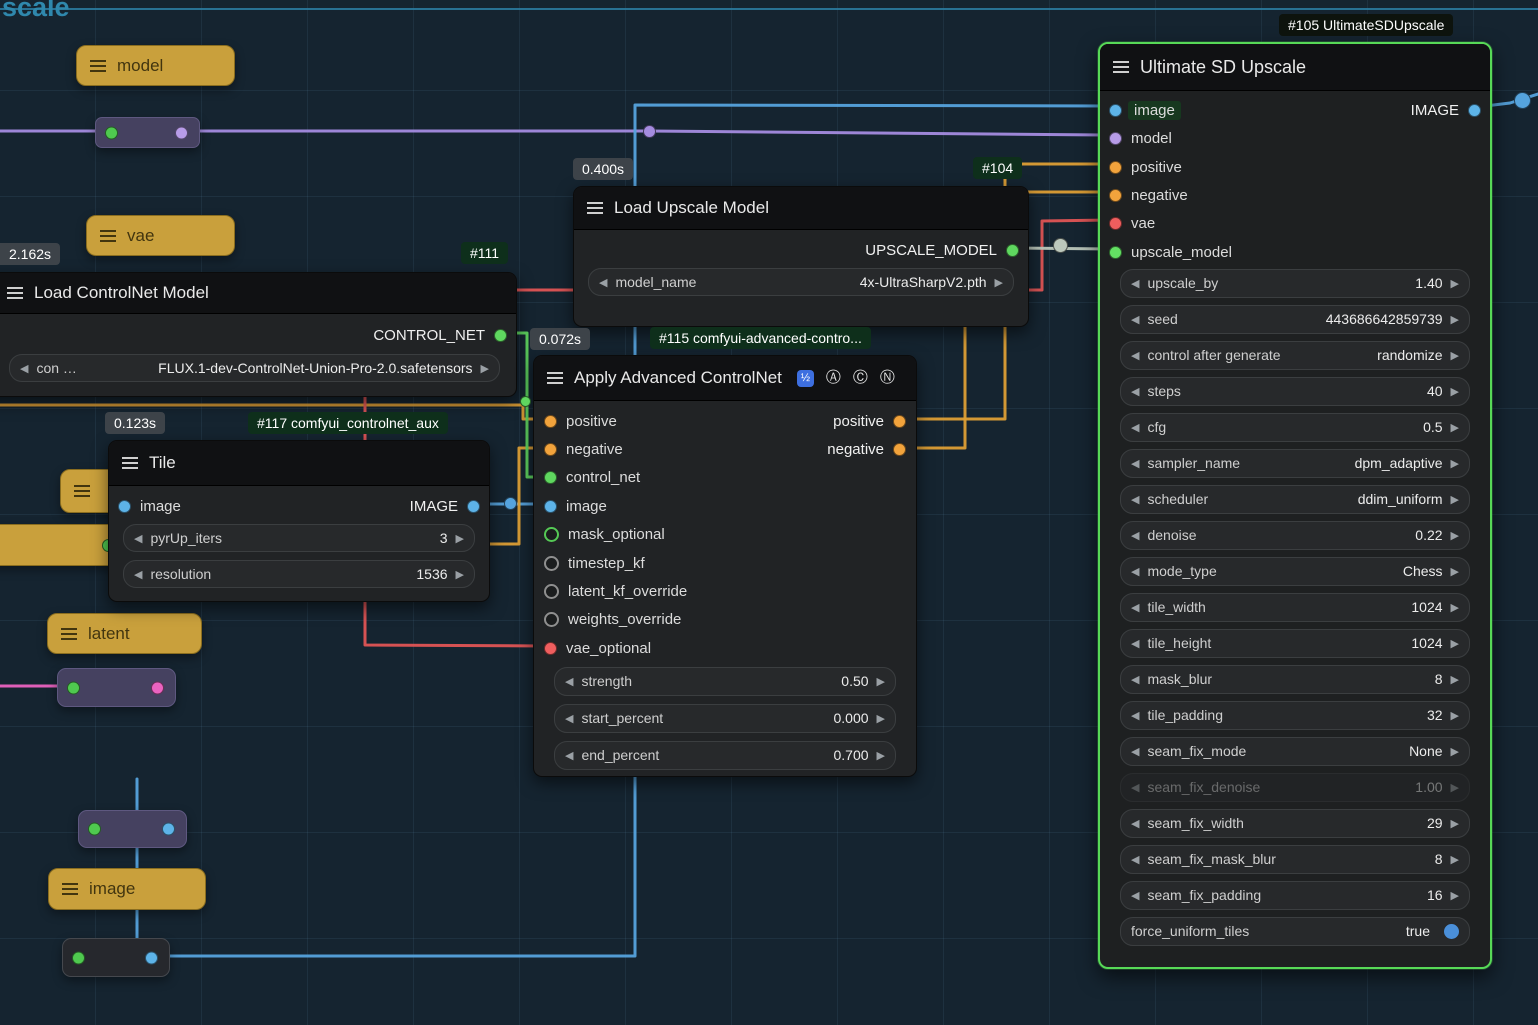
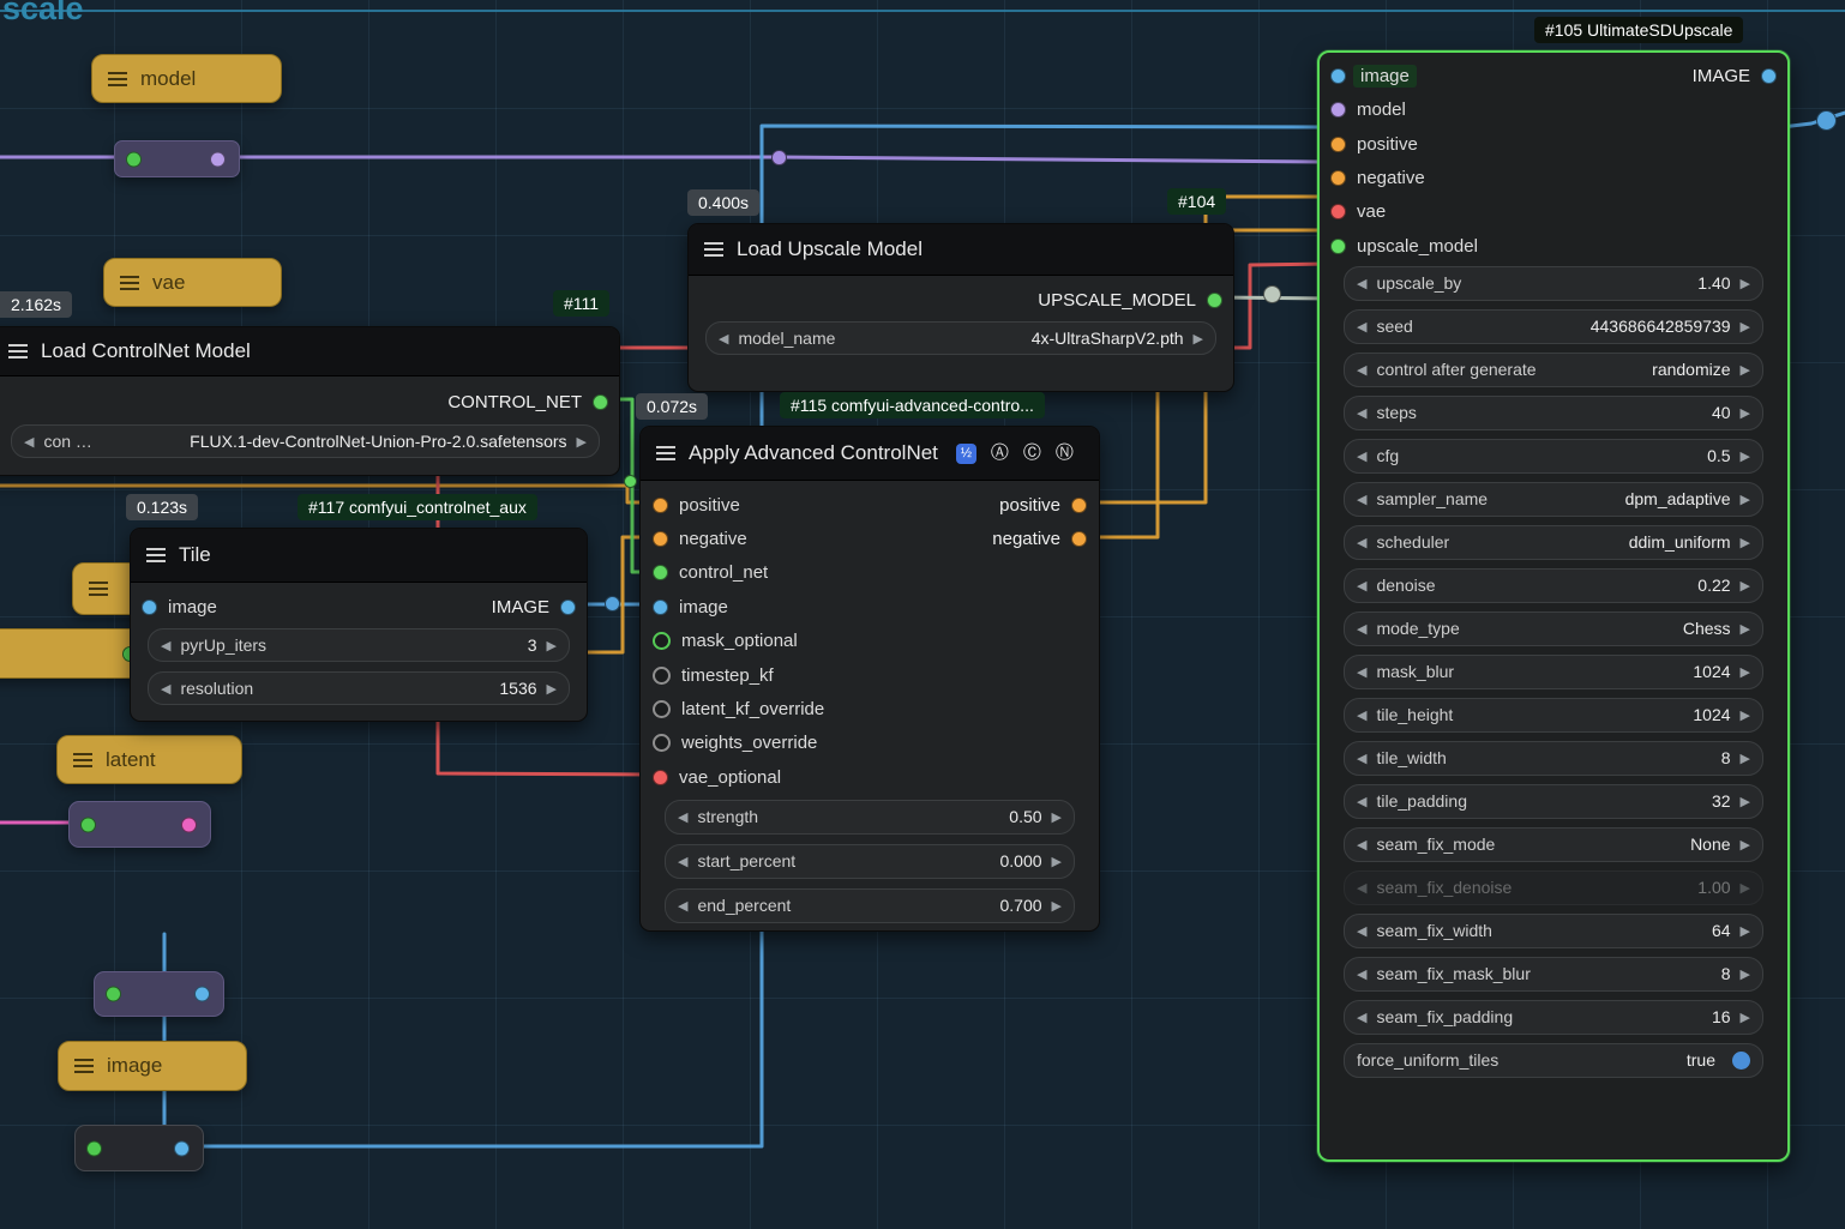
  scale
  model
  vae
  latent
  image
  Load ControlNet Model
  CONTROL_NET
  ◀
  con …
  FLUX.1-dev-ControlNet-Union-Pro-2.0.safetensors
  ▶
  Load Upscale Model
  UPSCALE_MODEL
  ◀
  model_name
  4x-UltraSharpV2.pth
  ▶
  Tile
  image
  IMAGE
  ◀
  pyrUp_iters
  3
  ▶
  ◀
  resolution
  1536
  ▶
  Apply Advanced ControlNet
  ½
  Ⓐ
  Ⓒ
  Ⓝ
  positive
  negative
  control_net
  image
  mask_optional
  timestep_kf
  latent_kf_override
  weights_override
  vae_optional
  positive
  negative
  ◀
  strength
  0.50
  ▶
  ◀
  start_percent
  0.000
  ▶
  ◀
  end_percent
  0.700
  ▶
- Ultimate SD Upscale
  image
  model
  positive
  negative
  vae
  upscale_model
  IMAGE
  ◀
  upscale_by
  1.40
  ▶
  ◀
  seed
  443686642859739
  ▶
  ◀
  control after generate
  randomize
  ▶
  ◀
  steps
  40
  ▶
  ◀
  cfg
  0.5
  ▶
  ◀
  sampler_name
  dpm_adaptive
  ▶
  ◀
  scheduler
  ddim_uniform
  ▶
  ◀
  denoise
  0.22
  ▶
  ◀
  mode_type
  Chess
  ▶
  ◀
- tile_width
+ mask_blur
  1024
  ▶
  ◀
  tile_height
  1024
  ▶
  ◀
- mask_blur
+ tile_width
  8
  ▶
  ◀
  tile_padding
  32
  ▶
  ◀
  seam_fix_mode
  None
  ▶
  ◀
  seam_fix_denoise
  1.00
  ▶
  ◀
  seam_fix_width
- 29
+ 64
  ▶
  ◀
  seam_fix_mask_blur
  8
  ▶
  ◀
  seam_fix_padding
  16
  ▶
  force_uniform_tiles
  true
  2.162s
  #111
  0.400s
  #104
  0.072s
  #115 comfyui-advanced-contro...
  0.123s
  #117 comfyui_controlnet_aux
  #105 UltimateSDUpscale
